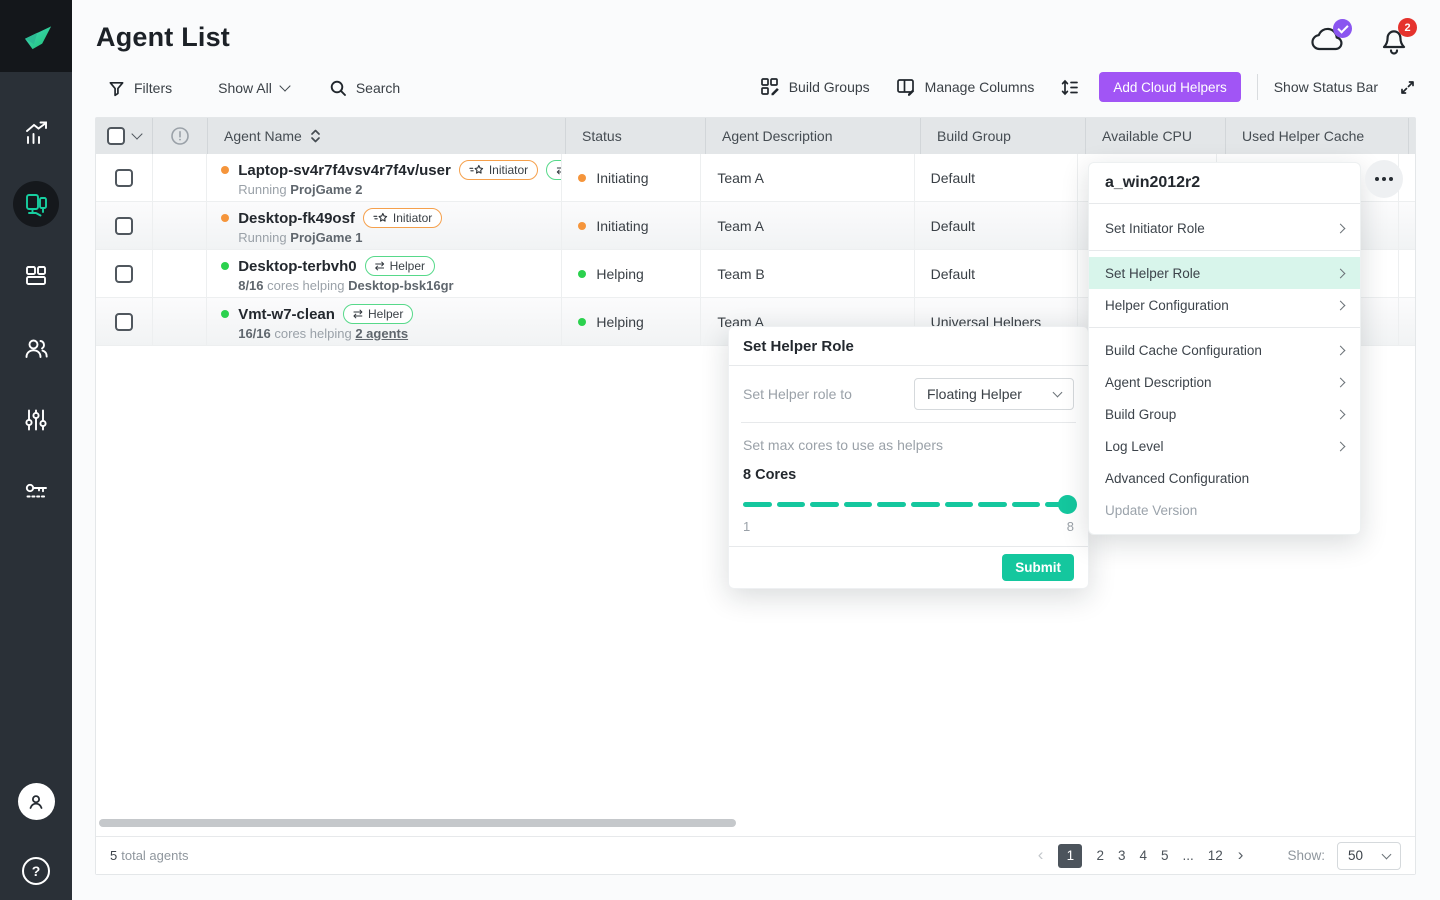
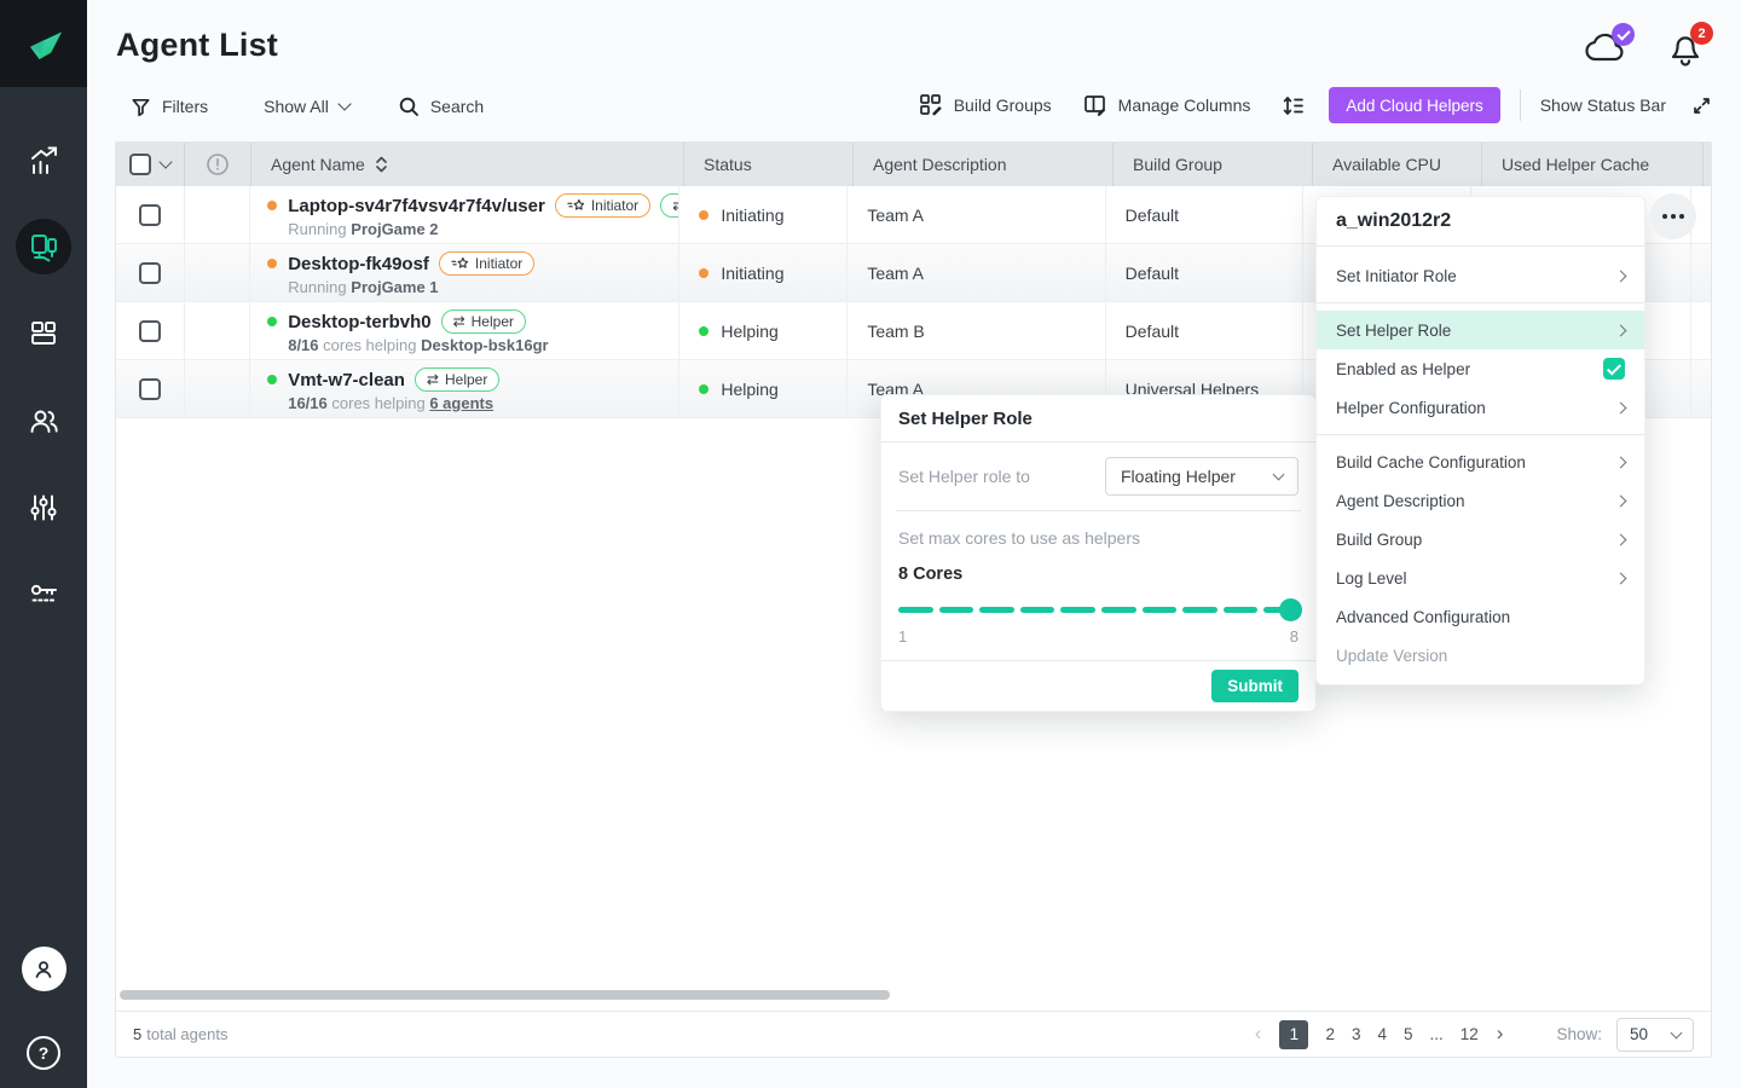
  ?
  Agent List
  2
  Filters
  Show All
  Search
  Build Groups
  Manage Columns
  Add Cloud Helpers
  Show Status Bar
  Agent Name
  Status
  Agent Description
  Build Group
  Available CPU
  Used Helper Cache
  Laptop-sv4r7f4vsv4r7f4v/user
  Initiator
  ⇄
  Running ProjGame 2
  Initiating
  Team A
  Default
  Desktop-fk49osf
  Initiator
  Running ProjGame 1
  Initiating
  Team A
  Default
  Desktop-terbvh0
  ⇄
  Helper
  8/16 cores helping Desktop-bsk16gr
  Helping
  Team B
  Default
  Vmt-w7-clean
  ⇄
  Helper
- 16/16 cores helping 2 agents
+ 16/16 cores helping 6 agents
  Helping
  Team A
  Universal Helpers
  5 total agents
  ‹
  1
  2
  3
  4
  5
  ...
  12
  ›
  Show:
  50
  Set Helper Role
  Set Helper role to
  Floating Helper
  Set max cores to use as helpers
  8 Cores
  1
  8
  Submit
  a_win2012r2
  Set Initiator Role
  Set Helper Role
+ Enabled as Helper
  Helper Configuration
  Build Cache Configuration
  Agent Description
  Build Group
  Log Level
  Advanced Configuration
  Update Version
